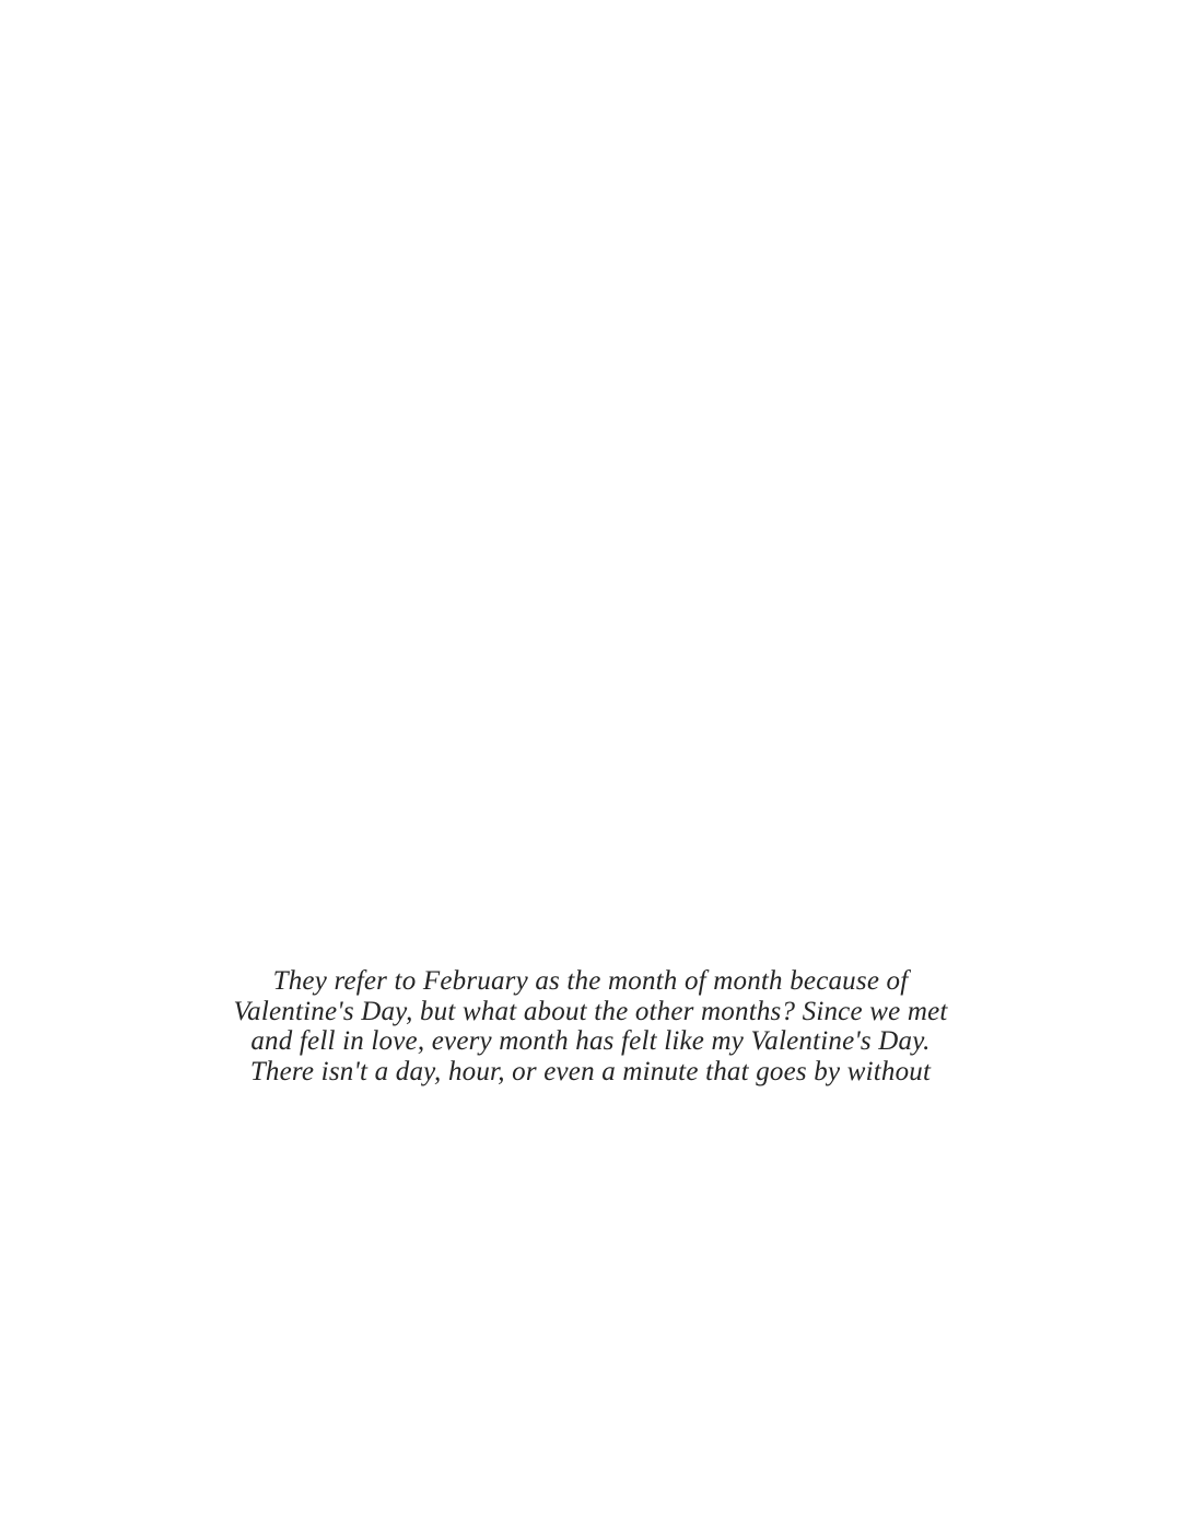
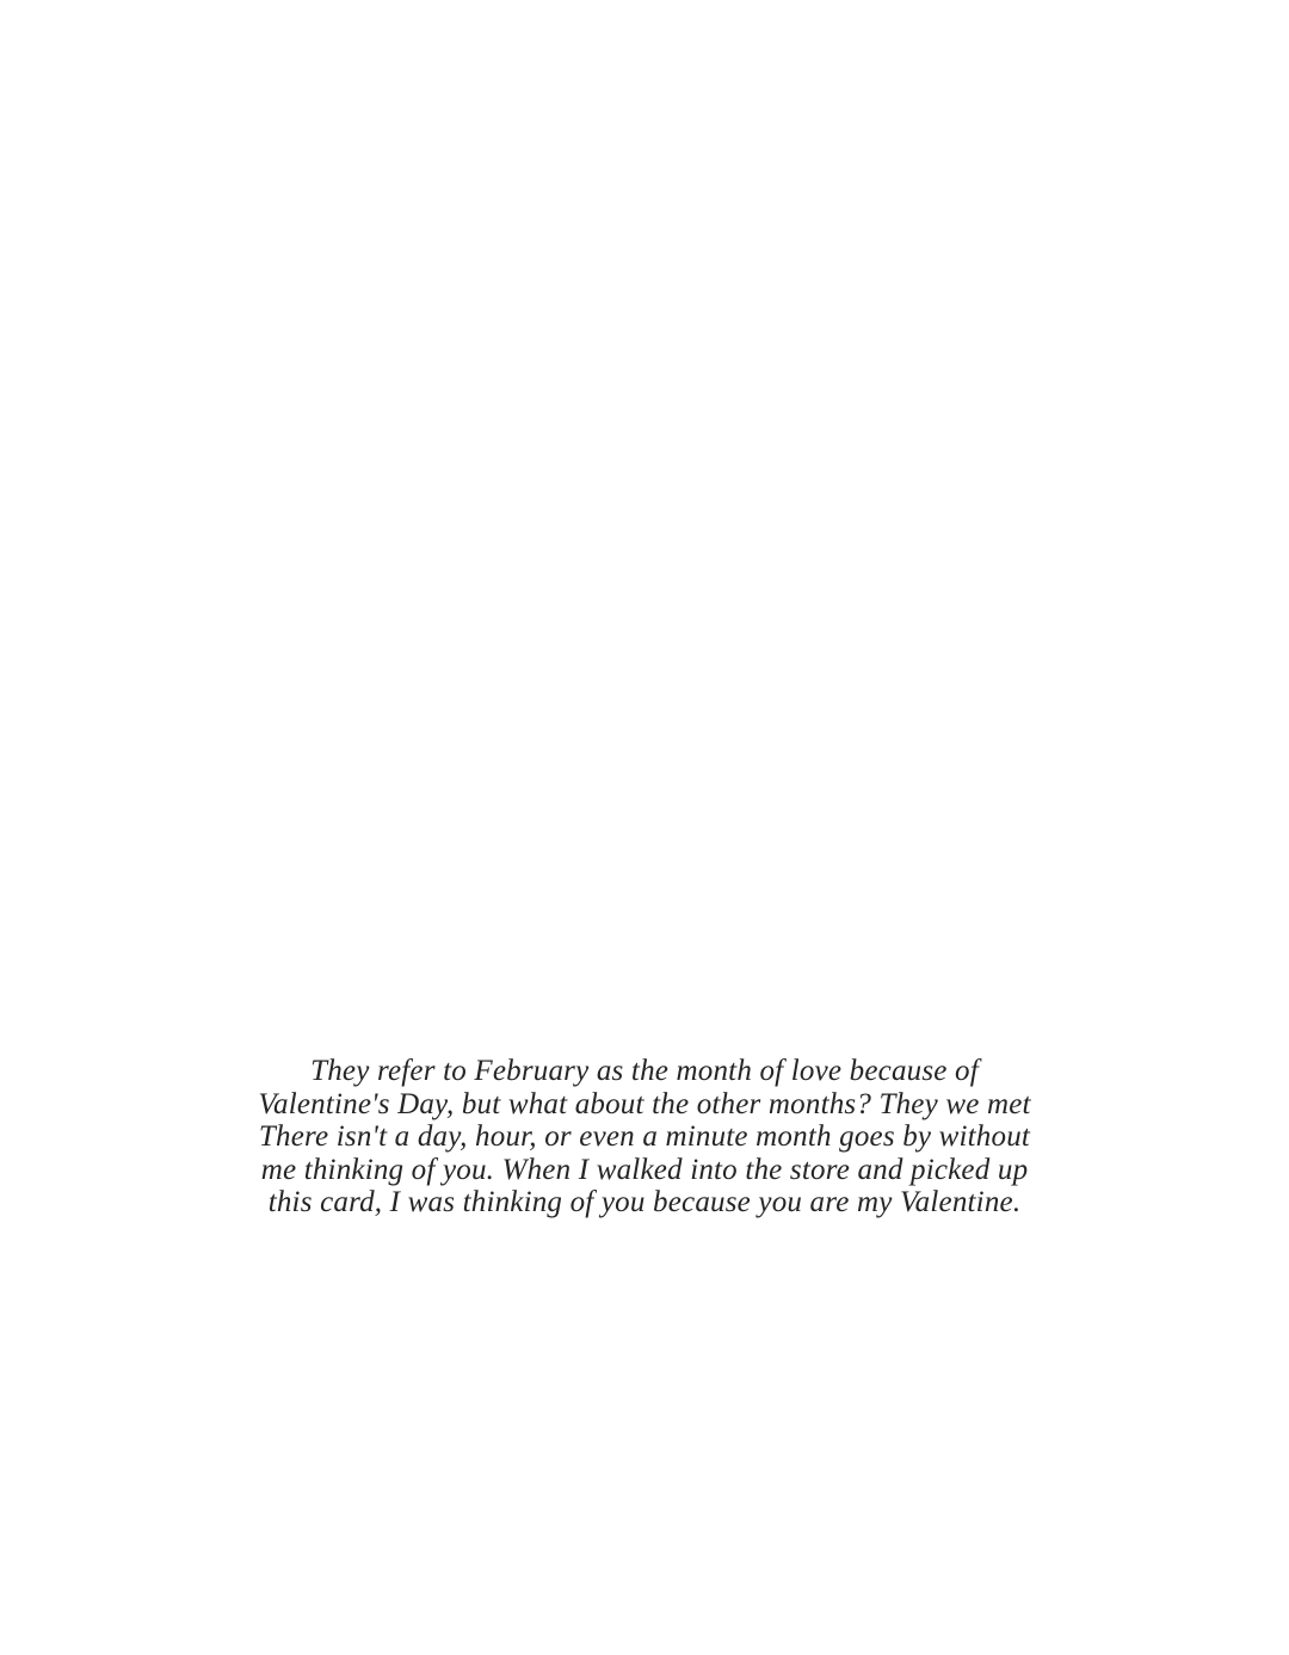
- They refer to February as the month of month because of
+ They refer to February as the month of love because of
- Valentine's Day, but what about the other months? Since we met
+ Valentine's Day, but what about the other months? They we met
- and fell in love, every month has felt like my Valentine's Day.
- There isn't a day, hour, or even a minute that goes by without
+ There isn't a day, hour, or even a minute month goes by without
+ me thinking of you. When I walked into the store and picked up
+ this card, I was thinking of you because you are my Valentine.
